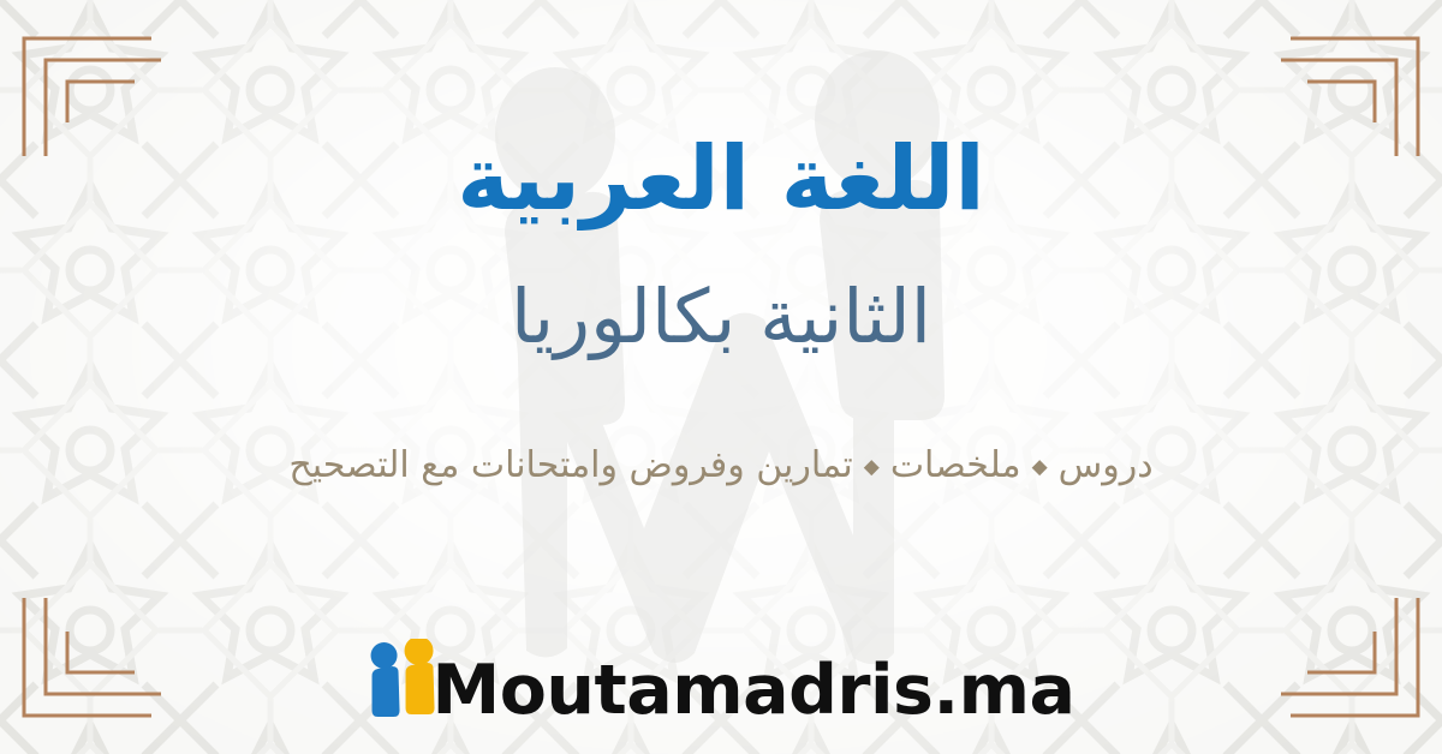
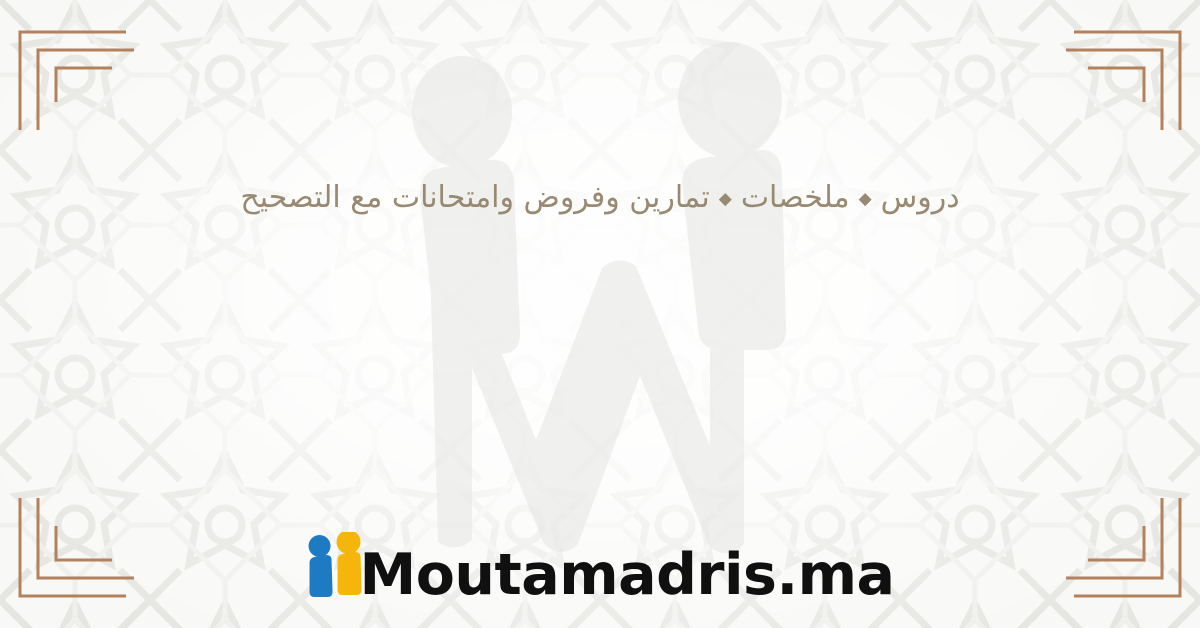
- اللغة العربية
- الثانية بكالوريا
  دروس◆ملخصات◆تمارين وفروض وامتحانات مع التصحيح
  Moutamadris.ma
